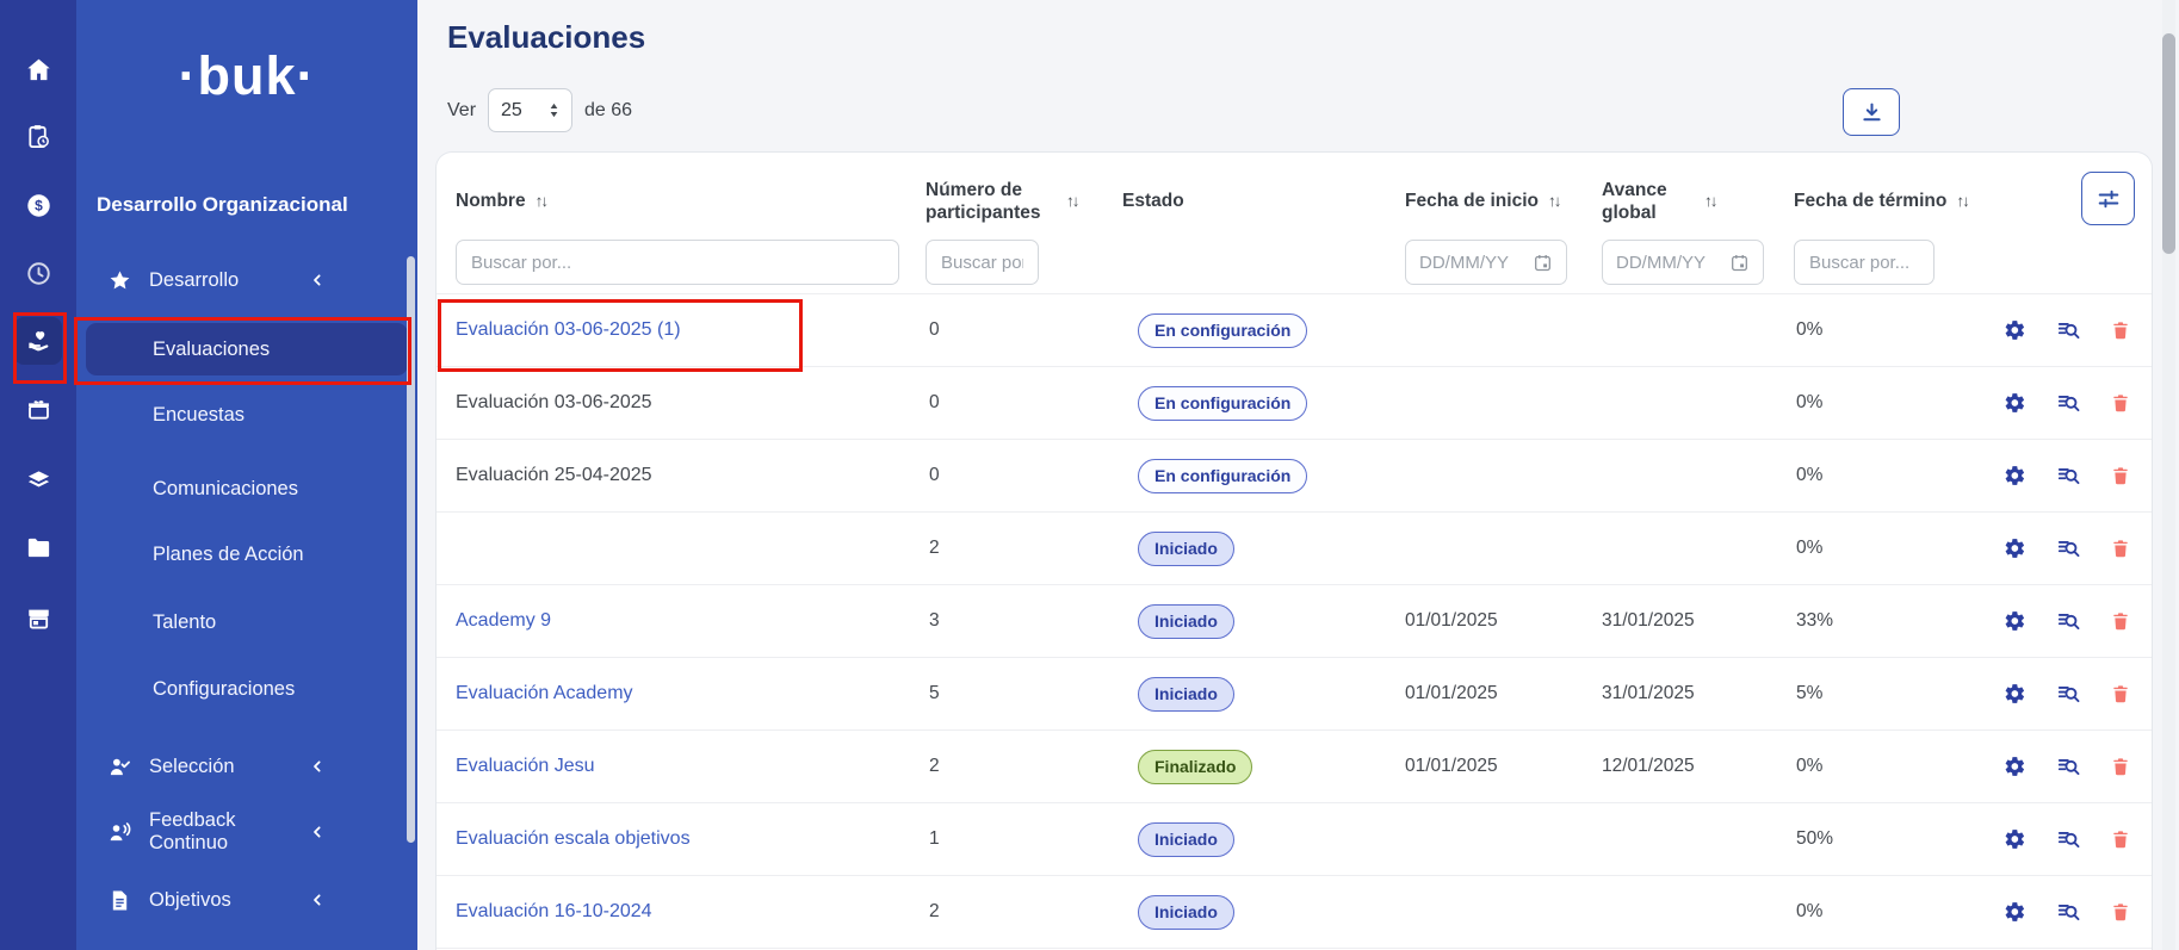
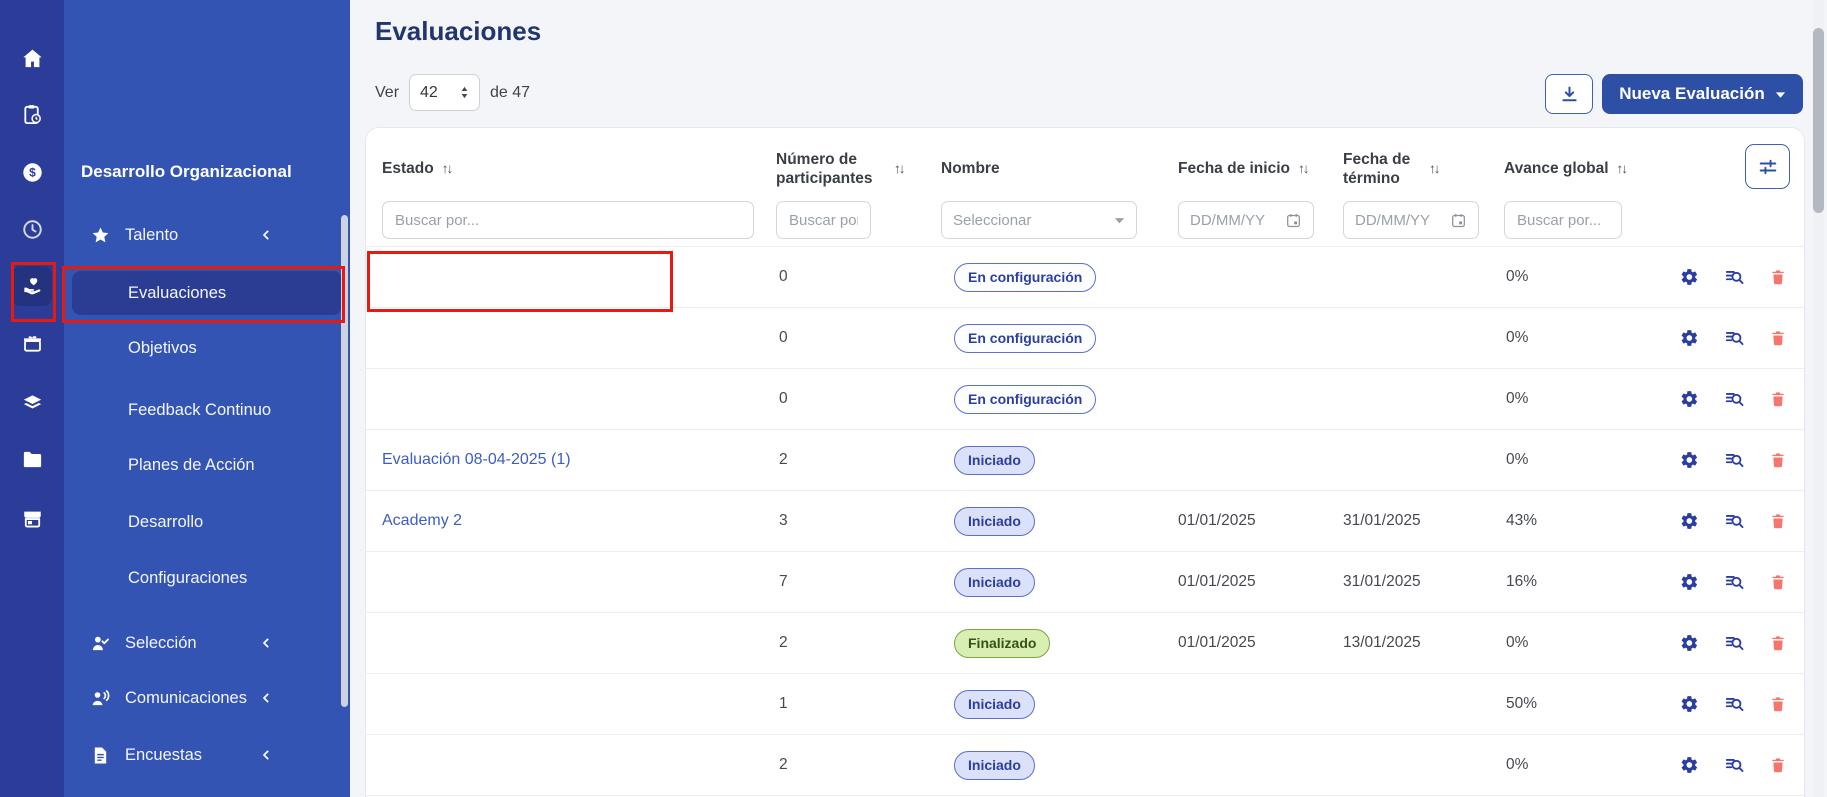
  $
- ·buk·
  Desarrollo Organizacional
- Desarrollo
+ Talento
  Evaluaciones
- Encuestas
+ Objetivos
- Comunicaciones
+ Feedback Continuo
  Planes de Acción
- Talento
+ Desarrollo
  Configuraciones
  Selección
- Feedback Continuo
+ Comunicaciones
- Objetivos
+ Encuestas
  Evaluaciones
  Ver
- 25
+ 42
- de 66
+ de 47
+ Nueva Evaluación
- Nombre
+ Estado
  ↑↓
  Número de participantes
  ↑↓
- Estado
+ Nombre
  Fecha de inicio
  ↑↓
- Avance global
+ Fecha de término
  ↑↓
- Fecha de término
+ Avance global
  ↑↓
  Buscar por...
+ Seleccionar
  DD/MM/YY
  DD/MM/YY
  Buscar por...
- Evaluación 03-06-2025 (1)
  0
  En configuración
  0%
- Evaluación 03-06-2025
  0
  En configuración
  0%
- Evaluación 25-04-2025
  0
  En configuración
  0%
+ Evaluación 08-04-2025 (1)
  2
  Iniciado
  0%
- Academy 9
+ Academy 2
  3
  Iniciado
  01/01/2025
  31/01/2025
- 33%
+ 43%
- Evaluación Academy
- 5
+ 7
  Iniciado
  01/01/2025
  31/01/2025
- 5%
+ 16%
- Evaluación Jesu
  2
  Finalizado
  01/01/2025
- 12/01/2025
+ 13/01/2025
  0%
- Evaluación escala objetivos
  1
  Iniciado
  50%
- Evaluación 16-10-2024
  2
  Iniciado
  0%
